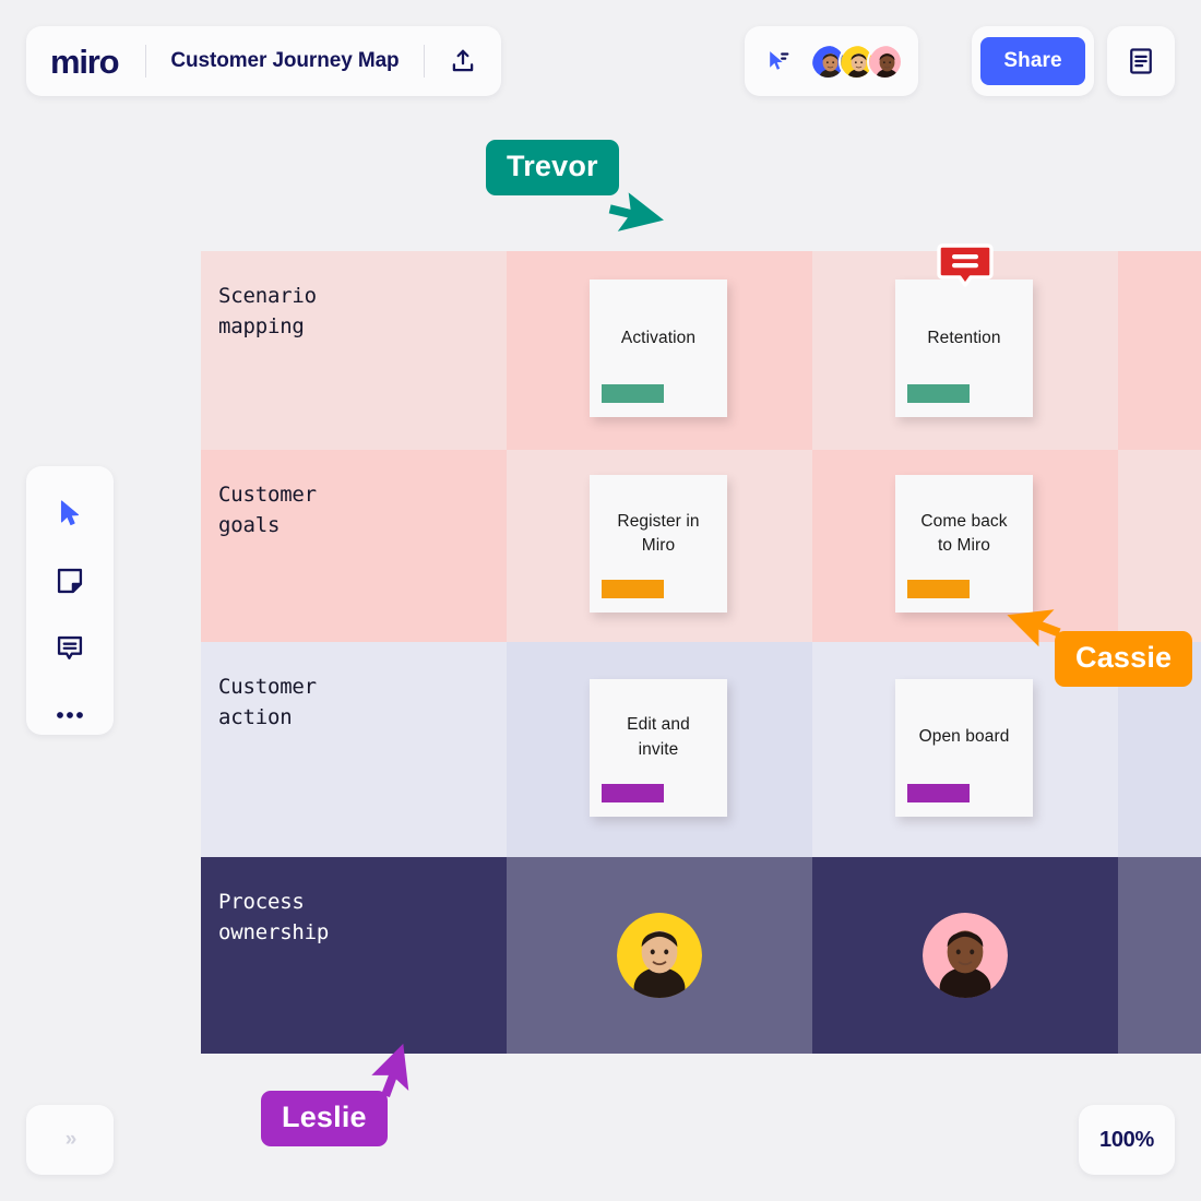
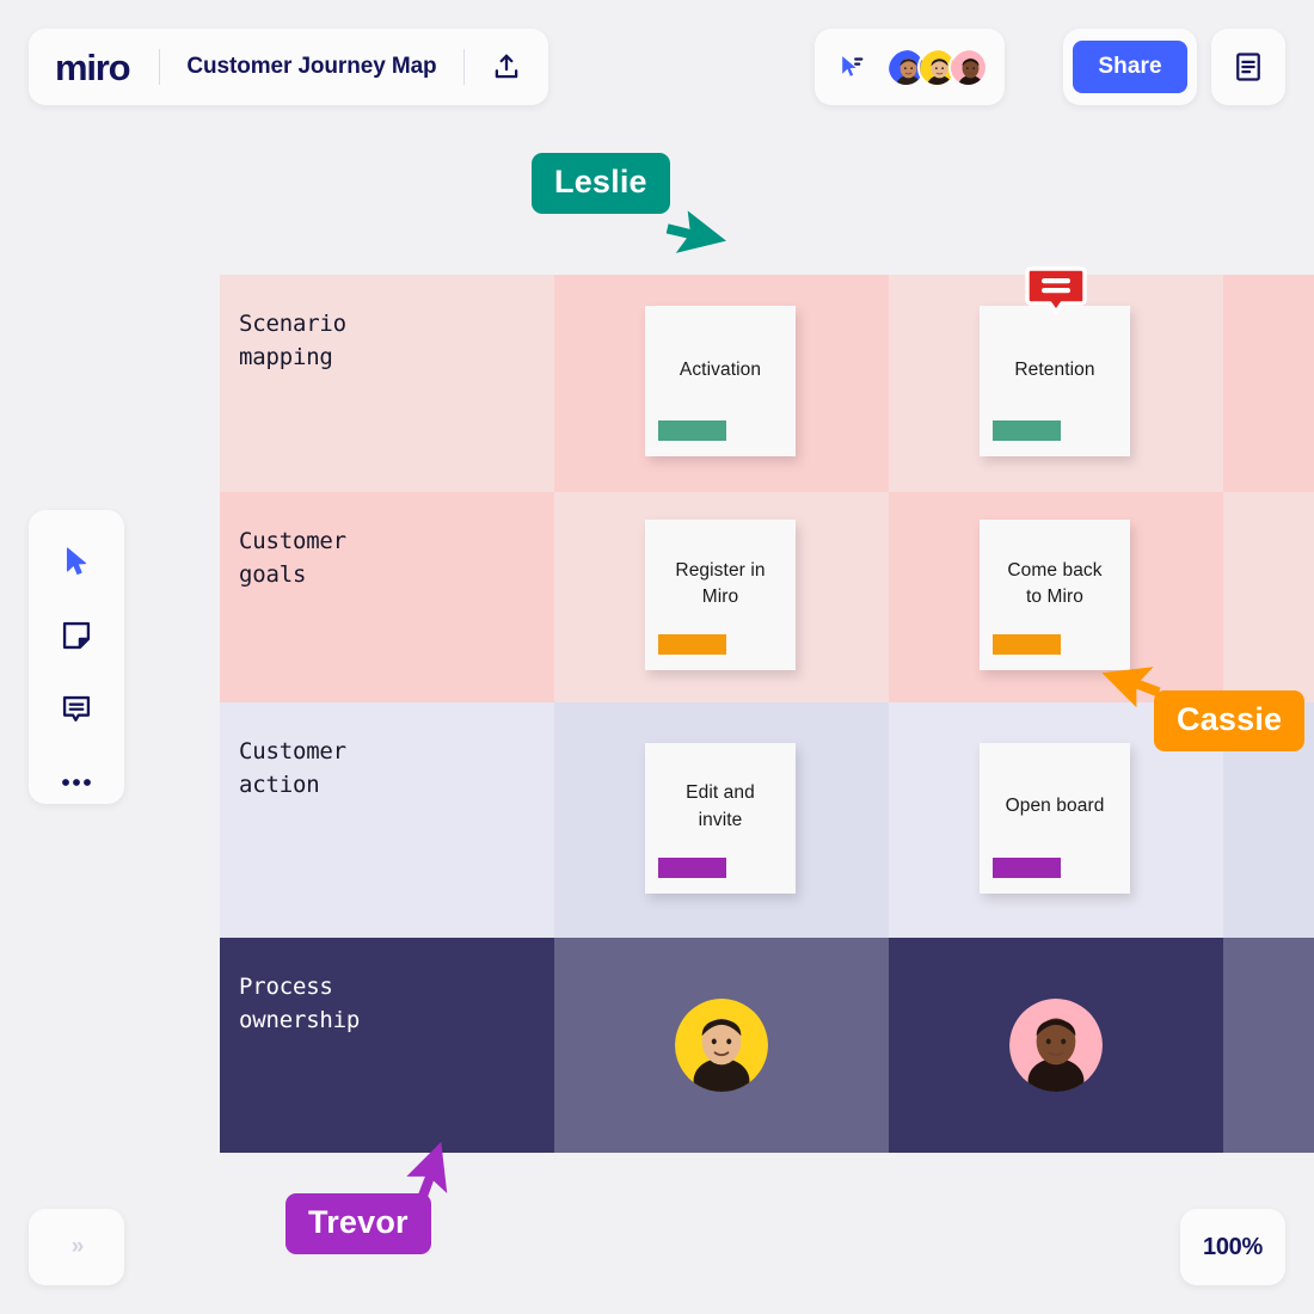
  Scenario
  mapping
  Activation
  Retention
  Customer
  goals
  Register in
  Miro
  Come back
  to Miro
  Customer
  action
  Edit and
  invite
  Open board
  Process
  ownership
  miro
  Customer Journey Map
  Share
- Trevor
+ Leslie
  Cassie
- Leslie
+ Trevor
  »
  100%
